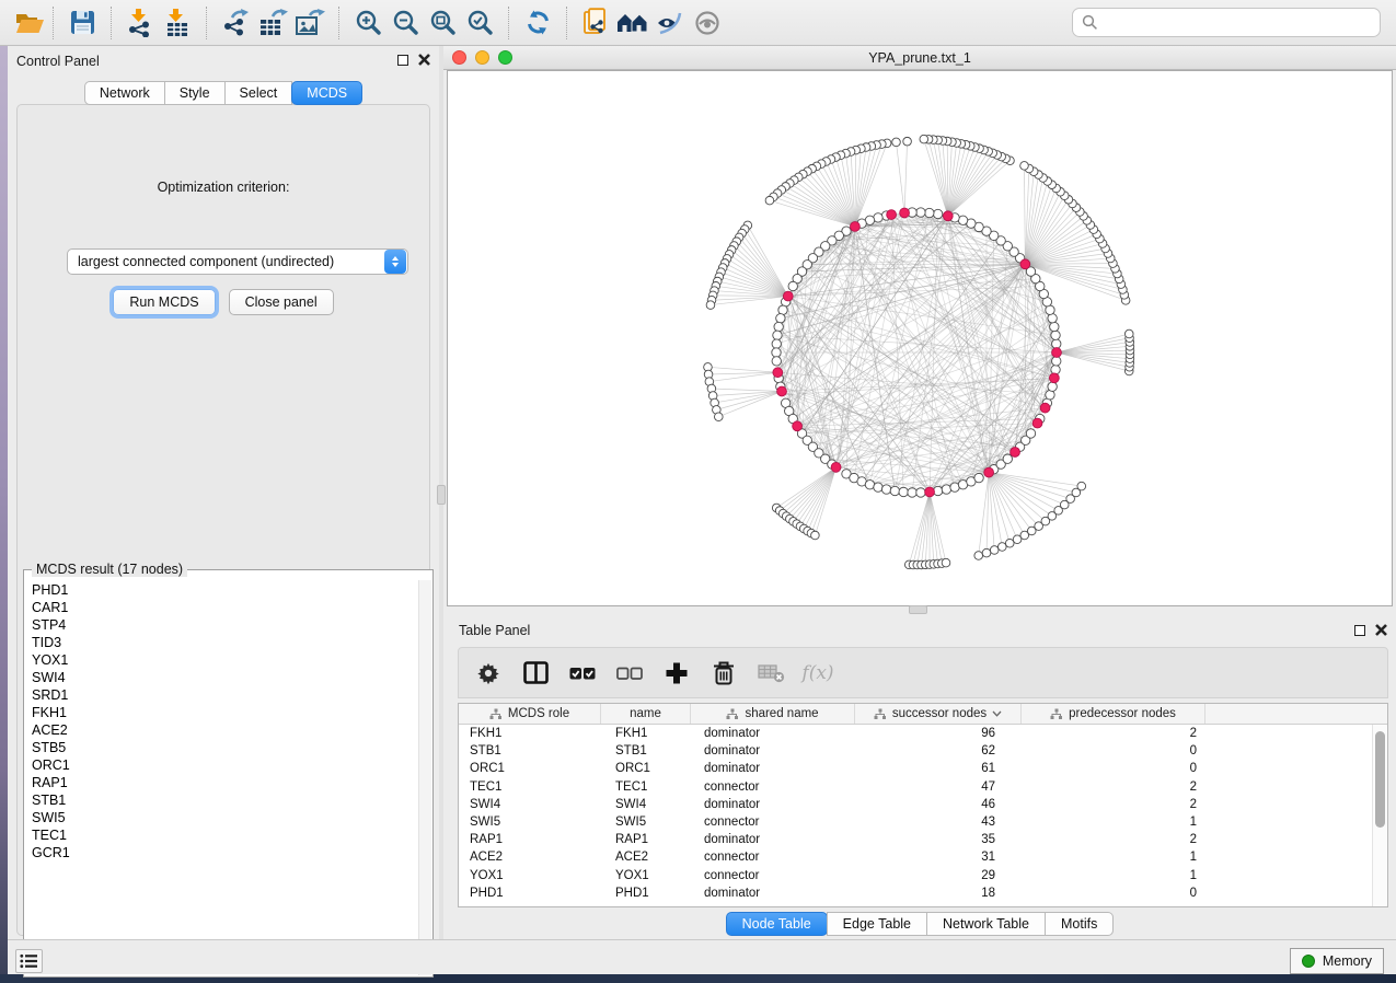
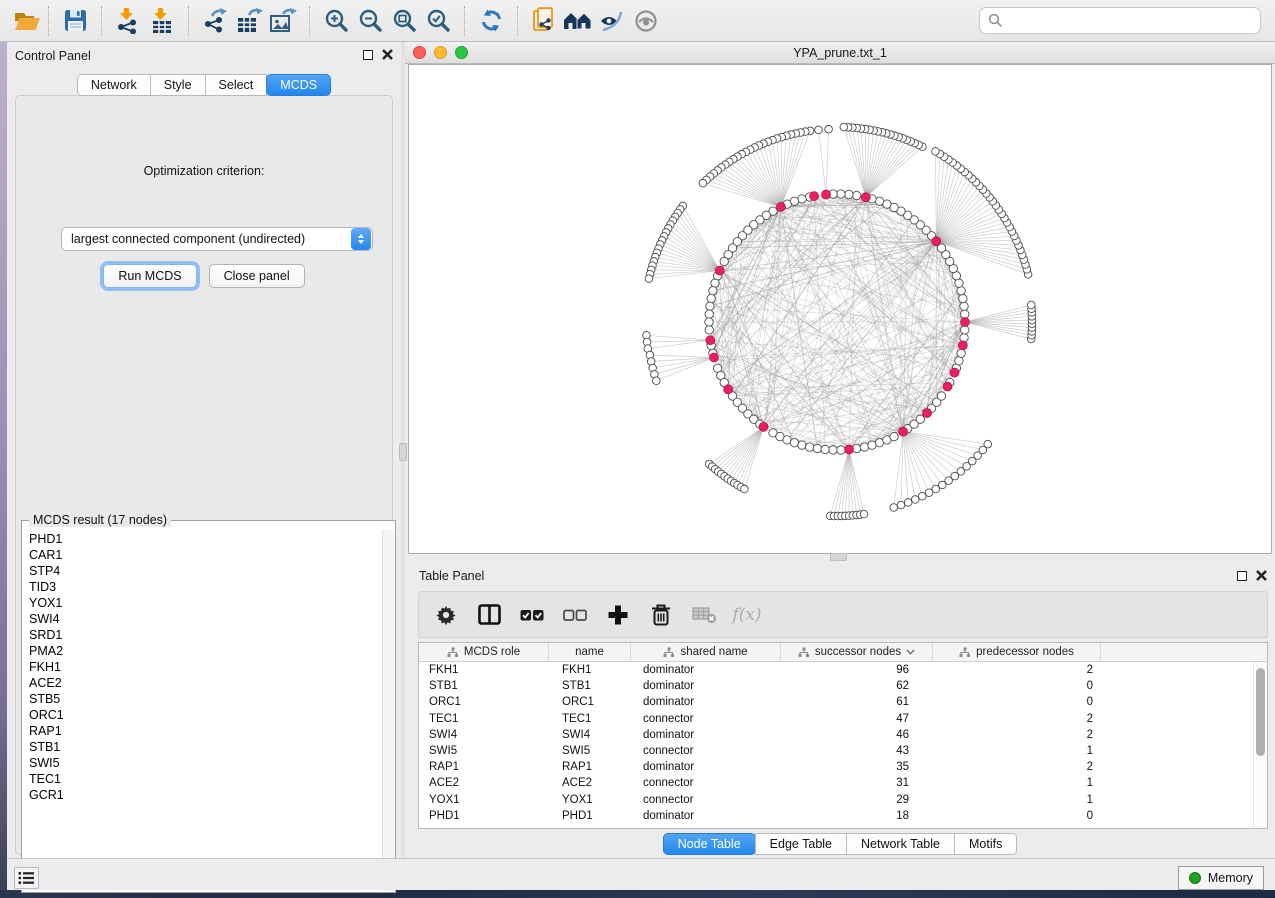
  Control Panel
  Network
  Style
  Select
  MCDS
  Optimization criterion:
  largest connected component (undirected)
  Run MCDS
  Close panel
  MCDS result (17 nodes)
  PHD1
  CAR1
  STP4
  TID3
  YOX1
  SWI4
  SRD1
+ PMA2
  FKH1
  ACE2
  STB5
  ORC1
  RAP1
  STB1
  SWI5
  TEC1
  GCR1
  YPA_prune.txt_1
  Table Panel
  f(x)
  MCDS role
  name
  shared name
  successor nodes
  predecessor nodes
  FKH1
  FKH1
  dominator
  96
  2
  STB1
  STB1
  dominator
  62
  0
  ORC1
  ORC1
  dominator
  61
  0
  TEC1
  TEC1
  connector
  47
  2
  SWI4
  SWI4
  dominator
  46
  2
  SWI5
  SWI5
  connector
  43
  1
  RAP1
  RAP1
  dominator
  35
  2
  ACE2
  ACE2
  connector
  31
  1
  YOX1
  YOX1
  connector
  29
  1
  PHD1
  PHD1
  dominator
  18
  0
  Node Table
  Edge Table
  Network Table
  Motifs
  Memory
